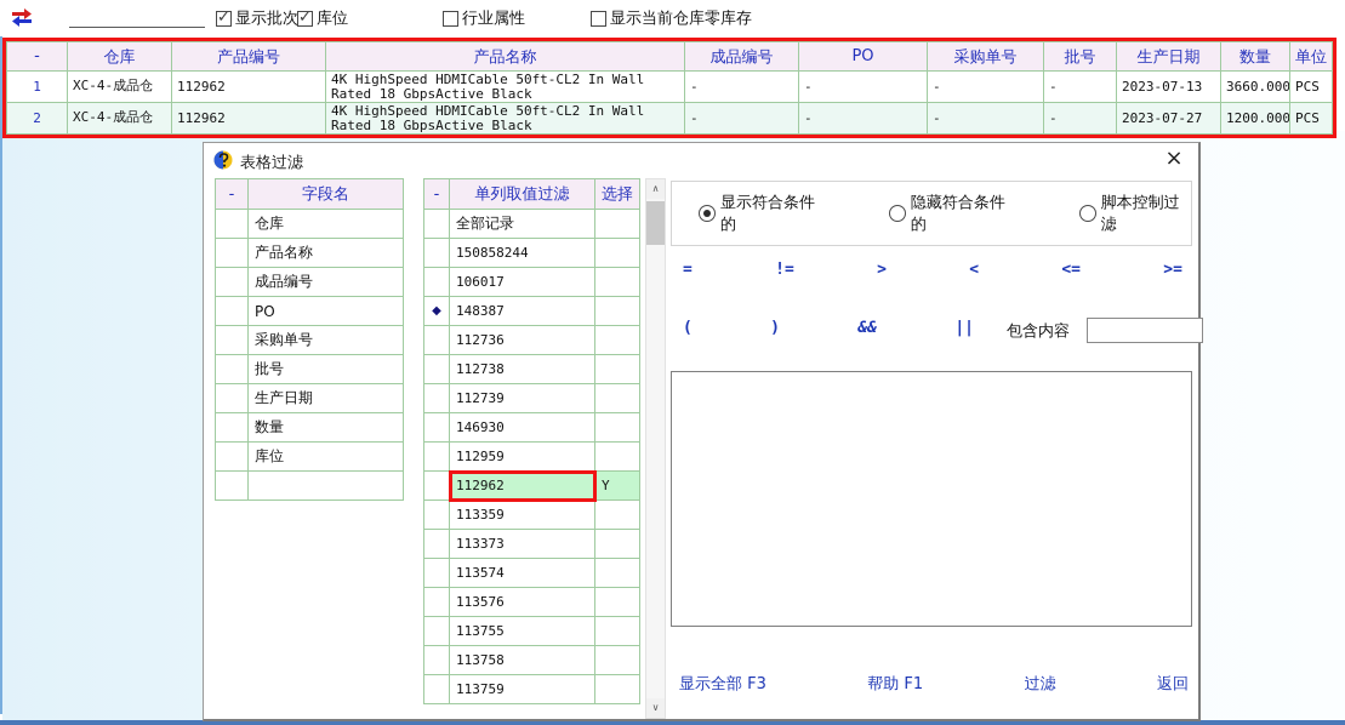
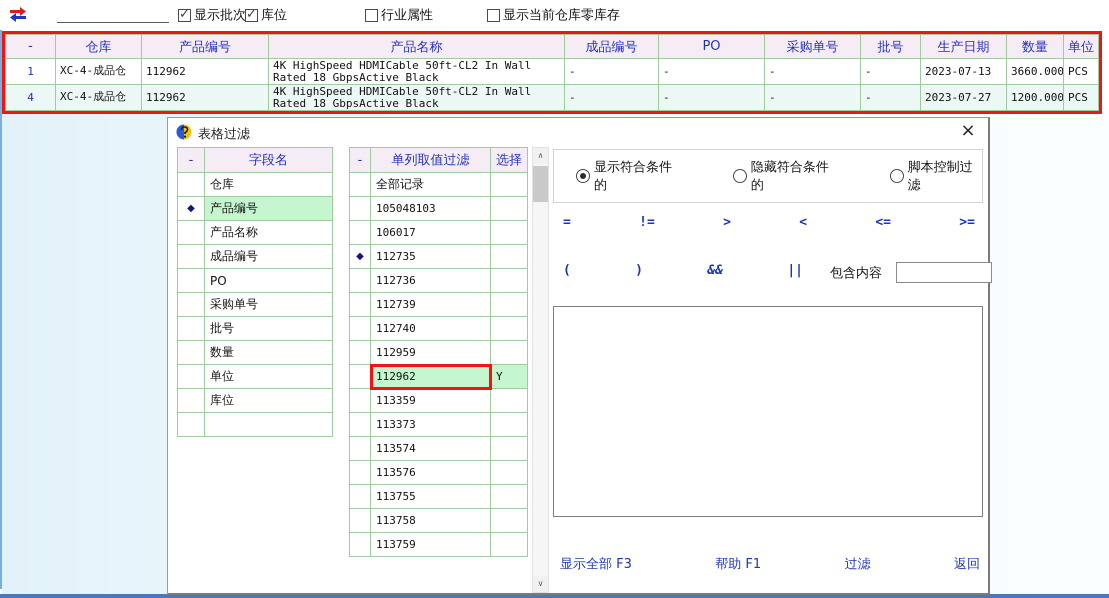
  显示批次
  库位
  行业属性
  显示当前仓库零库存
  -	仓库	产品编号	产品名称	成品编号	PO	采购单号	批号	生产日期	数量	单位
  1	XC-4-成品仓	112962	4K HighSpeed HDMICable 50ft-CL2 In Wall Rated 18 GbpsActive Black	-	-	-	-	2023-07-13	3660.000	PCS
- 2	XC-4-成品仓	112962	4K HighSpeed HDMICable 50ft-CL2 In Wall Rated 18 GbpsActive Black	-	-	-	-	2023-07-27	1200.000	PCS
+ 4	XC-4-成品仓	112962	4K HighSpeed HDMICable 50ft-CL2 In Wall Rated 18 GbpsActive Black	-	-	-	-	2023-07-27	1200.000	PCS
  表格过滤
  ×
  -	字段名
  	仓库
+ ◆	产品编号
  	产品名称
  	成品编号
  	PO
  	采购单号
  	批号
- 	生产日期
  	数量
+ 	单位
  	库位
  -	单列取值过滤	选择
  	全部记录
- 	150858244
+ 	105048103
  	106017
- ◆	148387
+ ◆	112735
  	112736
- 	112738
  	112739
- 	146930
+ 	112740
  	112959
  	112962	Y
  	113359
  	113373
  	113574
  	113576
  	113755
  	113758
  	113759
  ∧
  ∨
  显示符合条件的
  隐藏符合条件的
  脚本控制过滤
  =
  !=
  >
  <
  <=
  >=
  (
  )
  &&
  ||
  包含内容
  显示全部 F3
  帮助 F1
  过滤
  返回
